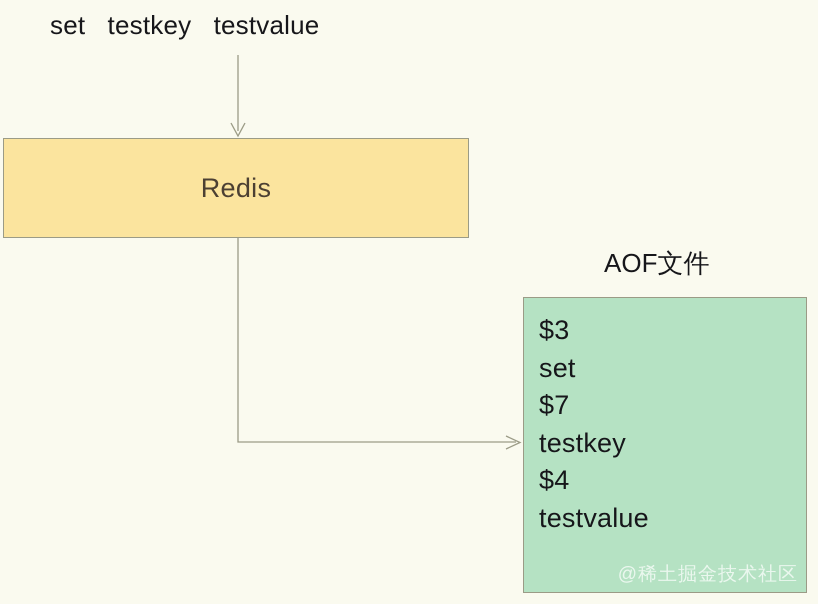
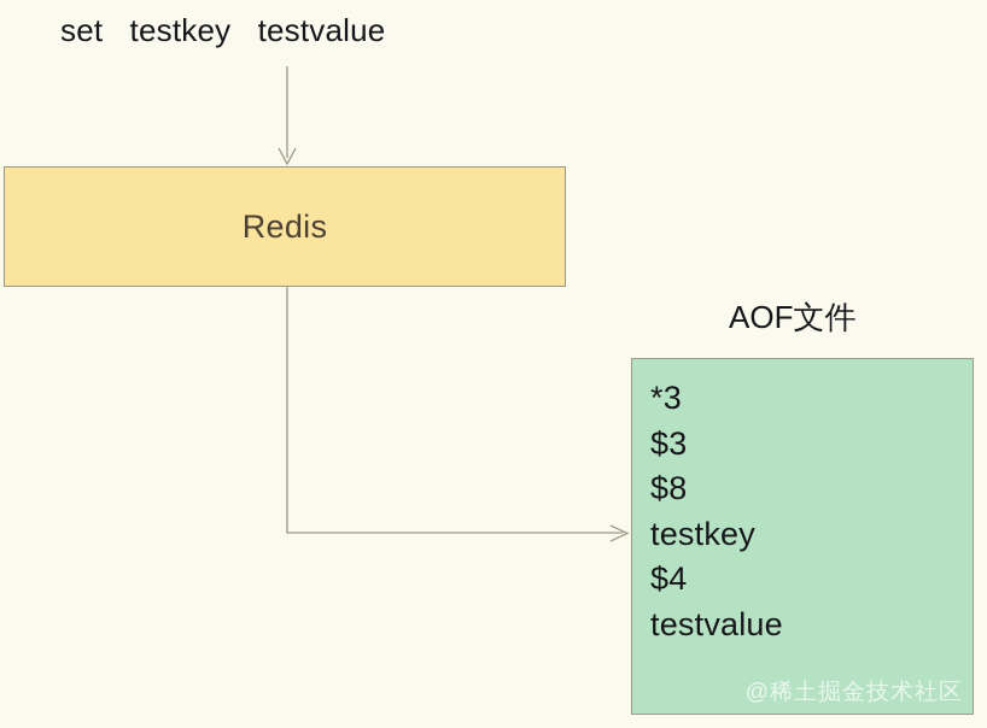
  set testkey testvalue
  Redis
  AOF文件
+ *3
  $3
- set
- $7
+ $8
  testkey
  $4
  testvalue
  @稀土掘金技术社区
